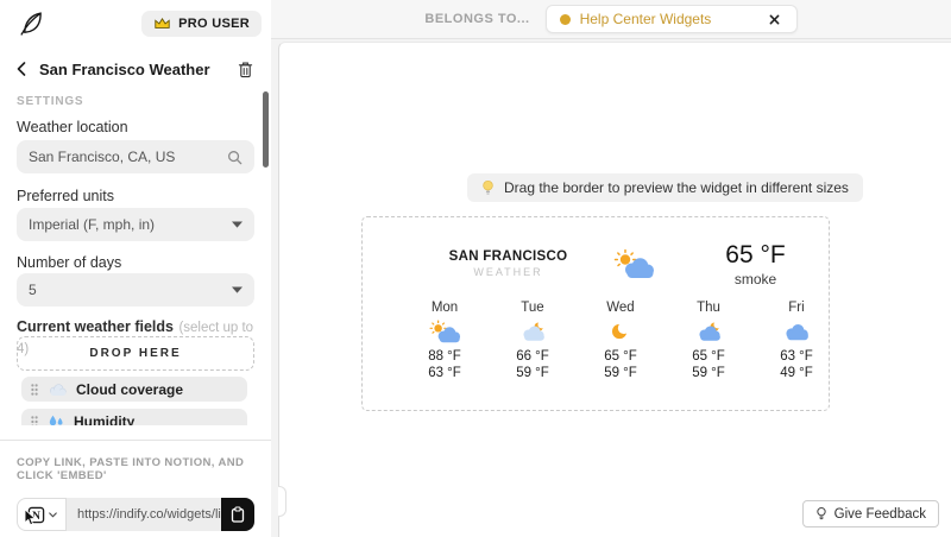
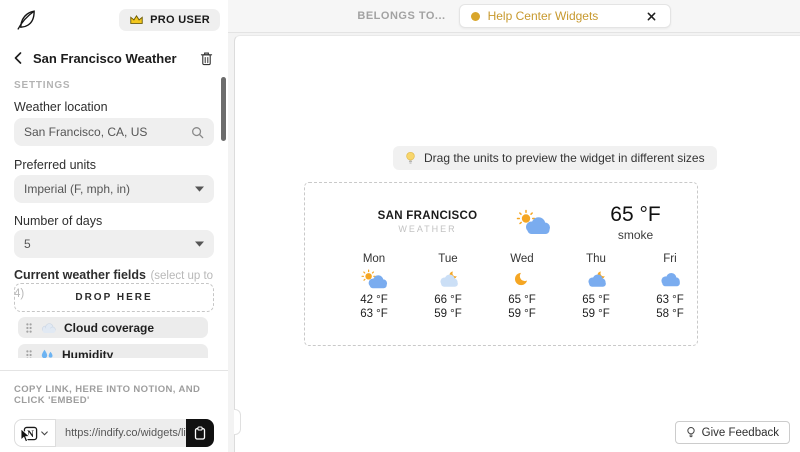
  PRO USER
  San Francisco Weather
  SETTINGS
  Weather location
  San Francisco, CA, US
  Preferred units
  Imperial (F, mph, in)
  Number of days
  5
  Current weather fields (select up to 4)
  DROP HERE
  Cloud coverage
  Humidity
- COPY LINK, PASTE INTO NOTION, AND CLICK 'EMBED'
+ COPY LINK, HERE INTO NOTION, AND CLICK 'EMBED'
  N
  BELONGS TO...
  Help Center Widgets
- Drag the border to preview the widget in different sizes
+ Drag the units to preview the widget in different sizes
  SAN FRANCISCO
  WEATHER
  65 °F
  smoke
  Mon
- 88 °F
+ 42 °F
  63 °F
  Tue
  66 °F
  59 °F
  Wed
  65 °F
  59 °F
  Thu
  65 °F
  59 °F
  Fri
  63 °F
- 49 °F
+ 58 °F
  Give Feedback
